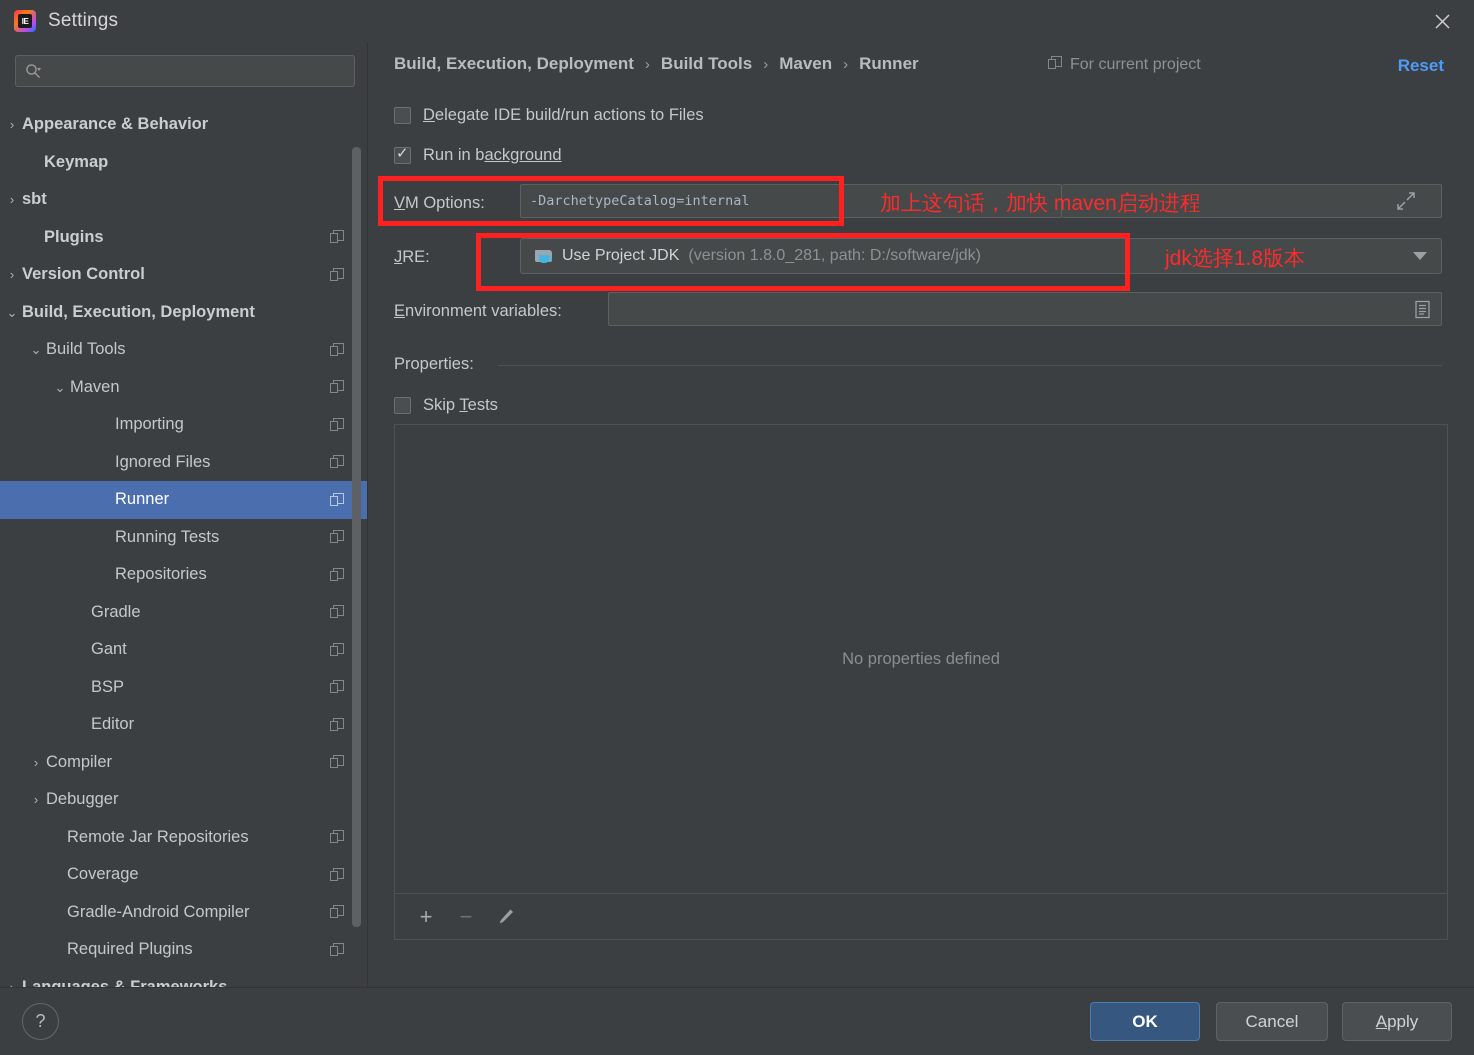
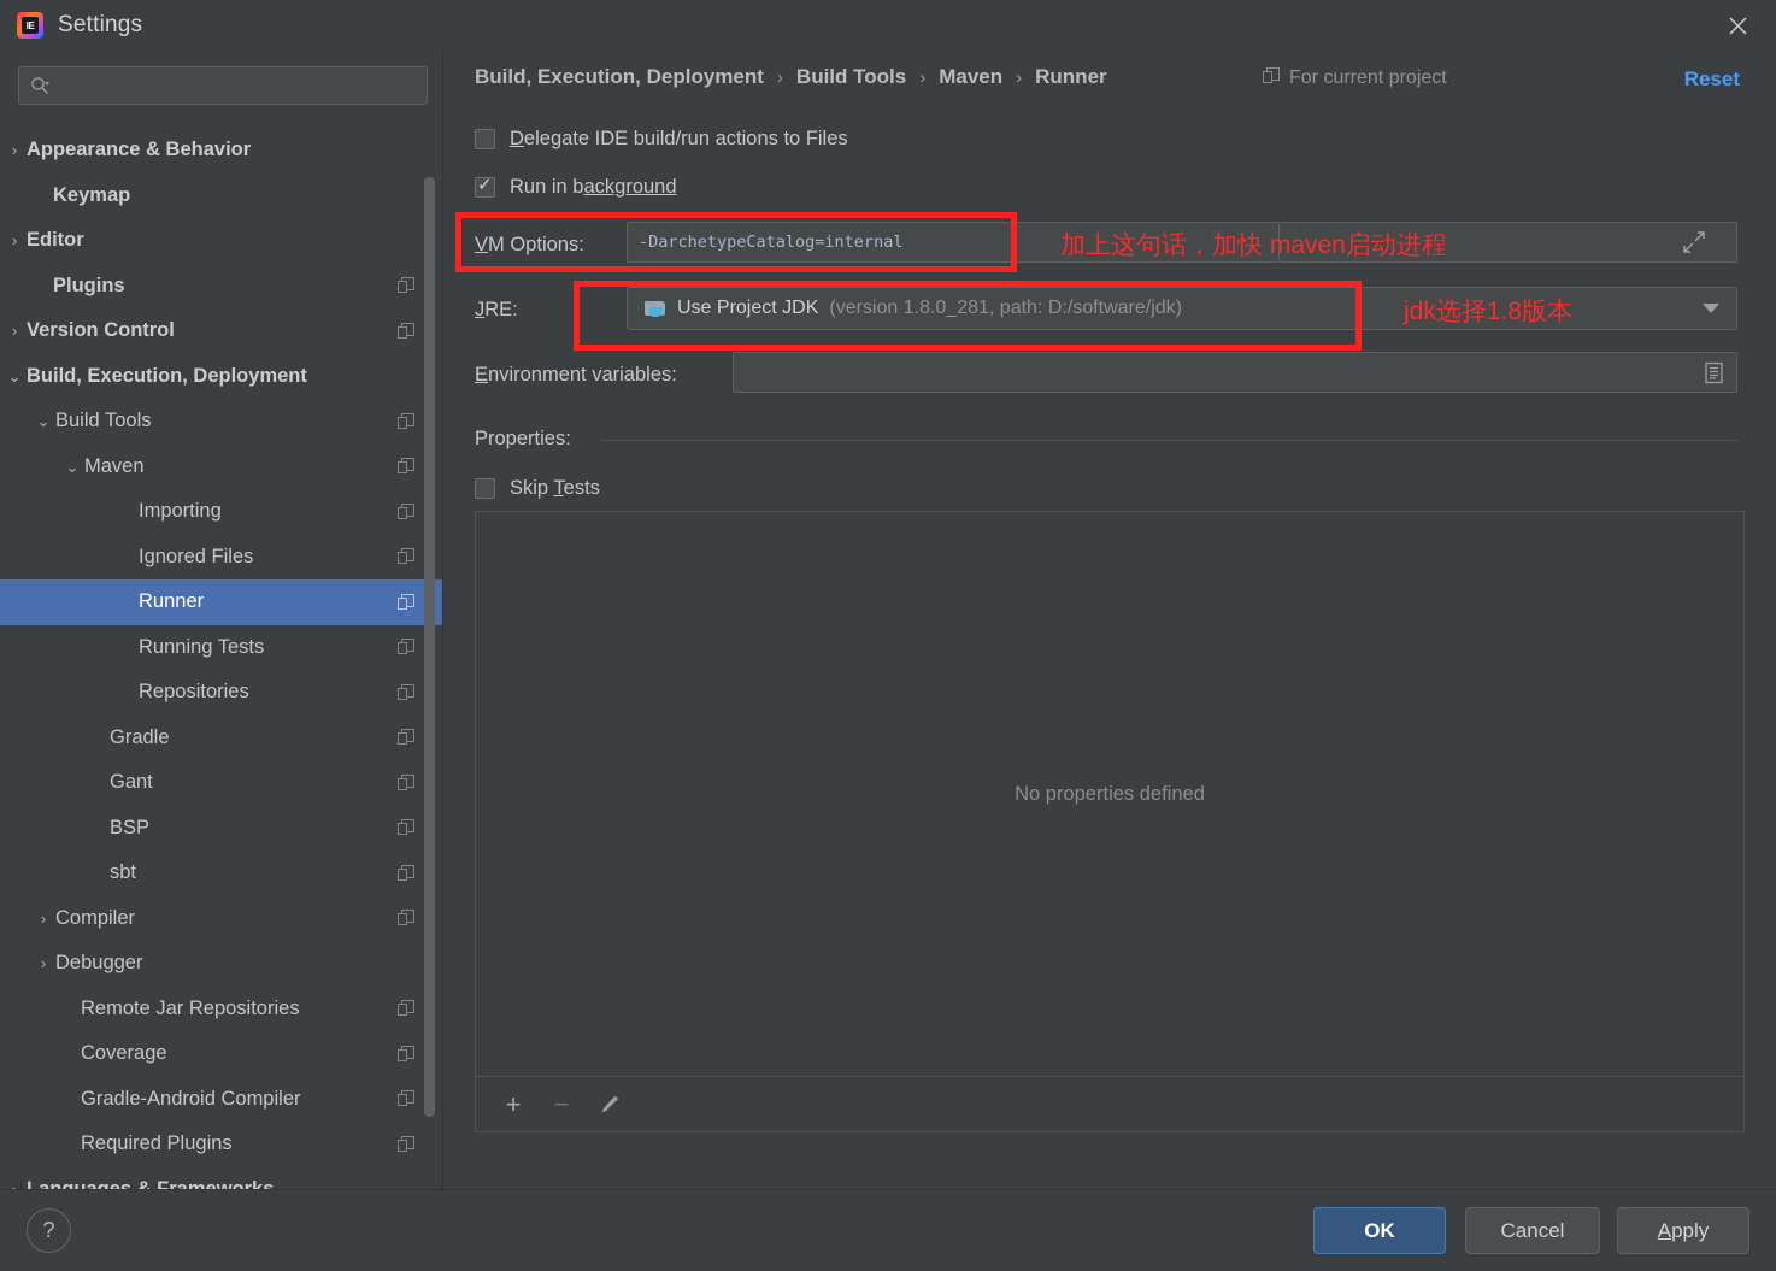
  IE
  Settings
  ›
  Appearance & Behavior
  Keymap
  ›
- sbt
+ Editor
  Plugins
  ›
  Version Control
  ⌄
  Build, Execution, Deployment
  ⌄
  Build Tools
  ⌄
  Maven
  Importing
  Ignored Files
  Runner
  Running Tests
  Repositories
  Gradle
  Gant
  BSP
- Editor
+ sbt
  ›
  Compiler
  ›
  Debugger
  Remote Jar Repositories
  Coverage
  Gradle-Android Compiler
  Required Plugins
  Build, Execution, Deployment
  ›
  Build Tools
  ›
  Maven
  ›
  Runner
  For current project
  Reset
  Delegate IDE build/run actions to Files
  Run in background
  VM Options:
  -DarchetypeCatalog=internal
  JRE:
  Use Project JDK
  (version 1.8.0_281, path: D:/software/jdk)
  Environment variables:
  Properties:
  Skip Tests
  No properties defined
  +
  −
  加上这句话，加快 maven启动进程
  jdk选择1.8版本
  ?
  OK
  Cancel
  A
  pply
